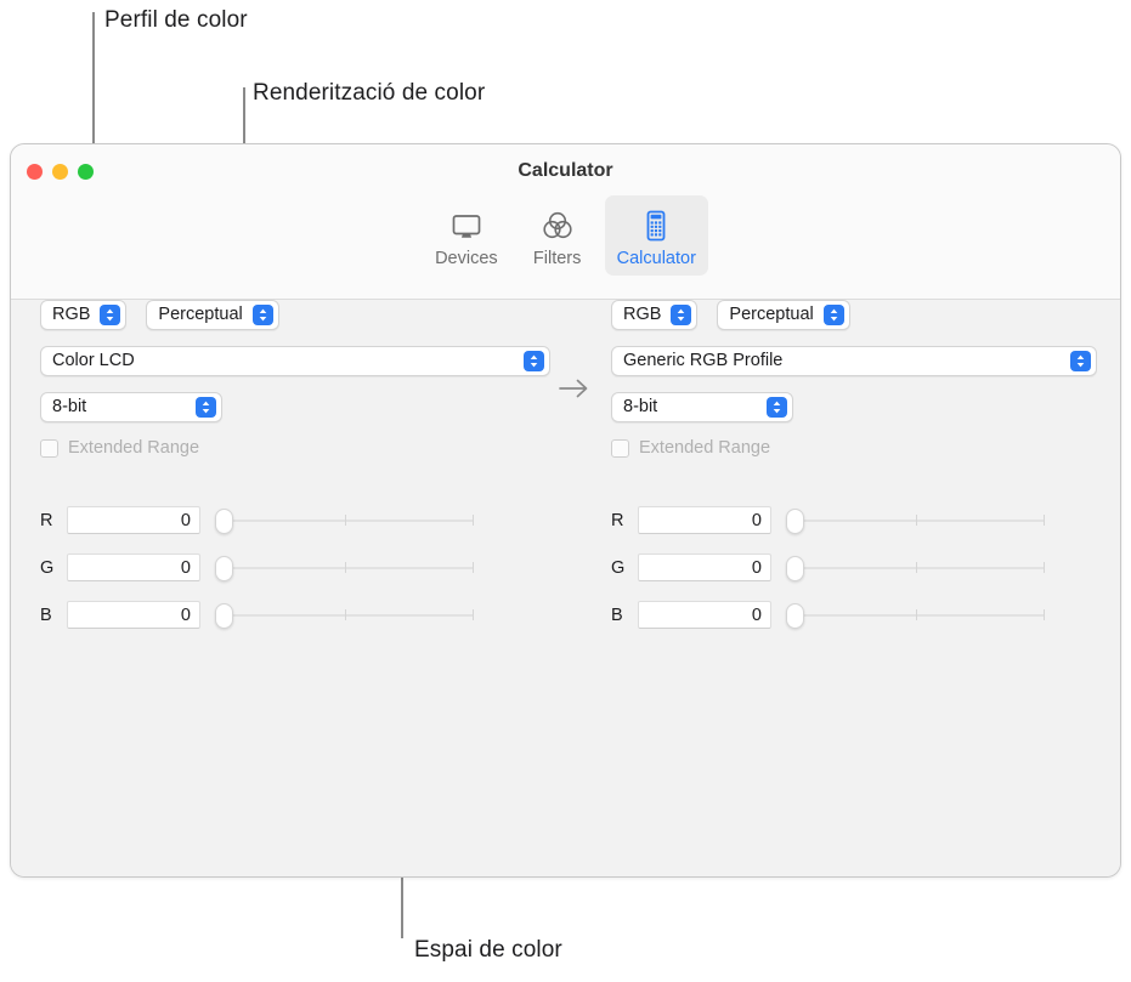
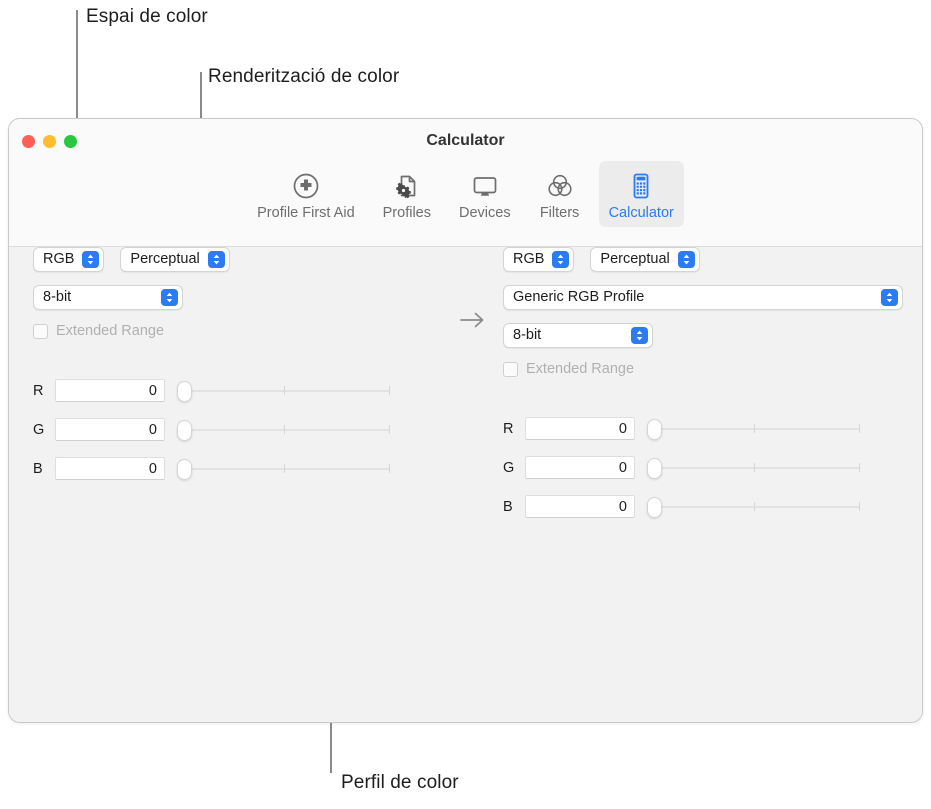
- Perfil de color
+ Espai de color
  Renderització de color
- Espai de color
+ Perfil de color
  Calculator
+ Profile First Aid
+ Profiles
  Devices
  Filters
  Calculator
  RGB
  Perceptual
- Color LCD
  8-bit
  Extended Range
  R
  0
  G
  0
  B
  0
  RGB
  Perceptual
  Generic RGB Profile
  8-bit
  Extended Range
  R
  0
  G
  0
  B
  0
